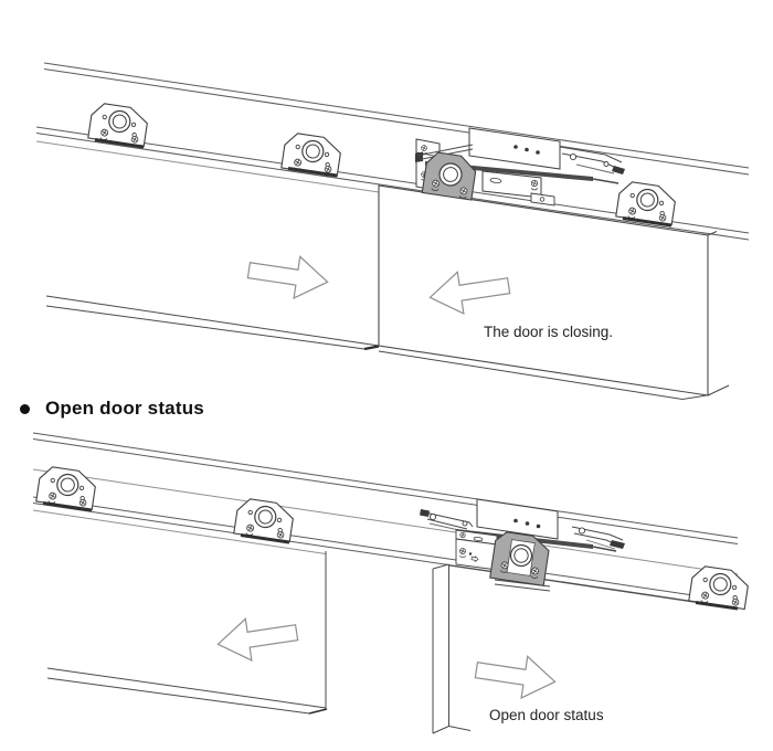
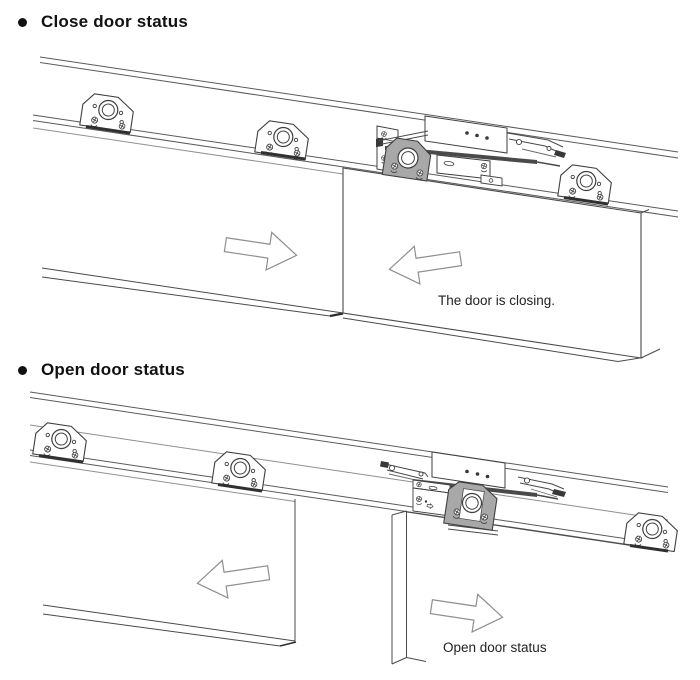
+ Close door status
  Open door status
  The door is closing.
  Open door status
